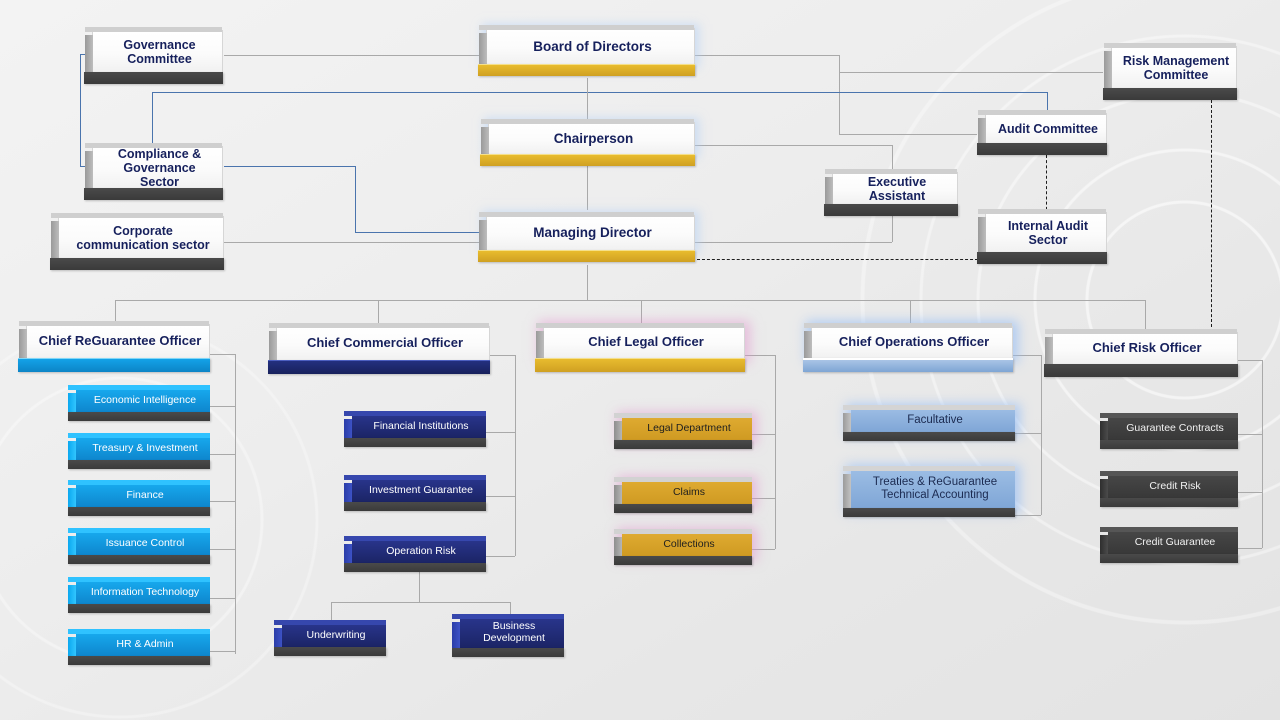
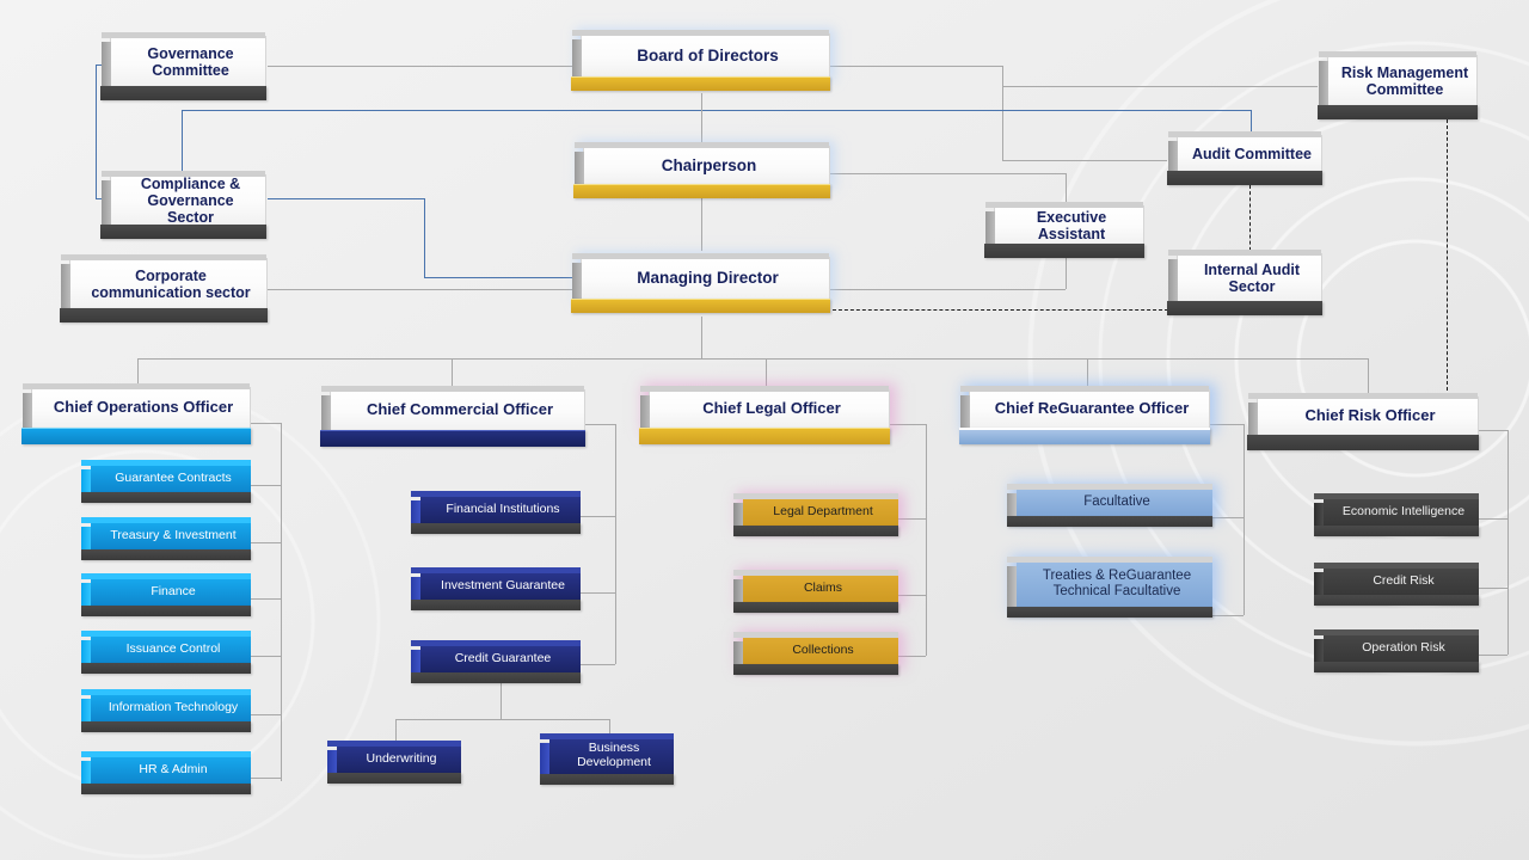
  Governance Committee
  Board of Directors
  Risk Management Committee
  Chairperson
  Audit Committee
  Compliance & Governance Sector
  Executive Assistant
  Corporate communication sector
  Managing Director
  Internal Audit Sector
- Chief ReGuarantee Officer
+ Chief Operations Officer
  Chief Commercial Officer
  Chief Legal Officer
- Chief Operations Officer
+ Chief ReGuarantee Officer
  Chief Risk Officer
- Economic Intelligence
+ Guarantee Contracts
  Treasury & Investment
  Finance
  Issuance Control
  Information Technology
  HR & Admin
  Financial Institutions
  Investment Guarantee
- Operation Risk
+ Credit Guarantee
  Underwriting
  Business Development
  Legal Department
  Claims
  Collections
  Facultative
- Treaties & ReGuarantee Technical Accounting
+ Treaties & ReGuarantee Technical Facultative
- Guarantee Contracts
+ Economic Intelligence
  Credit Risk
- Credit Guarantee
+ Operation Risk
